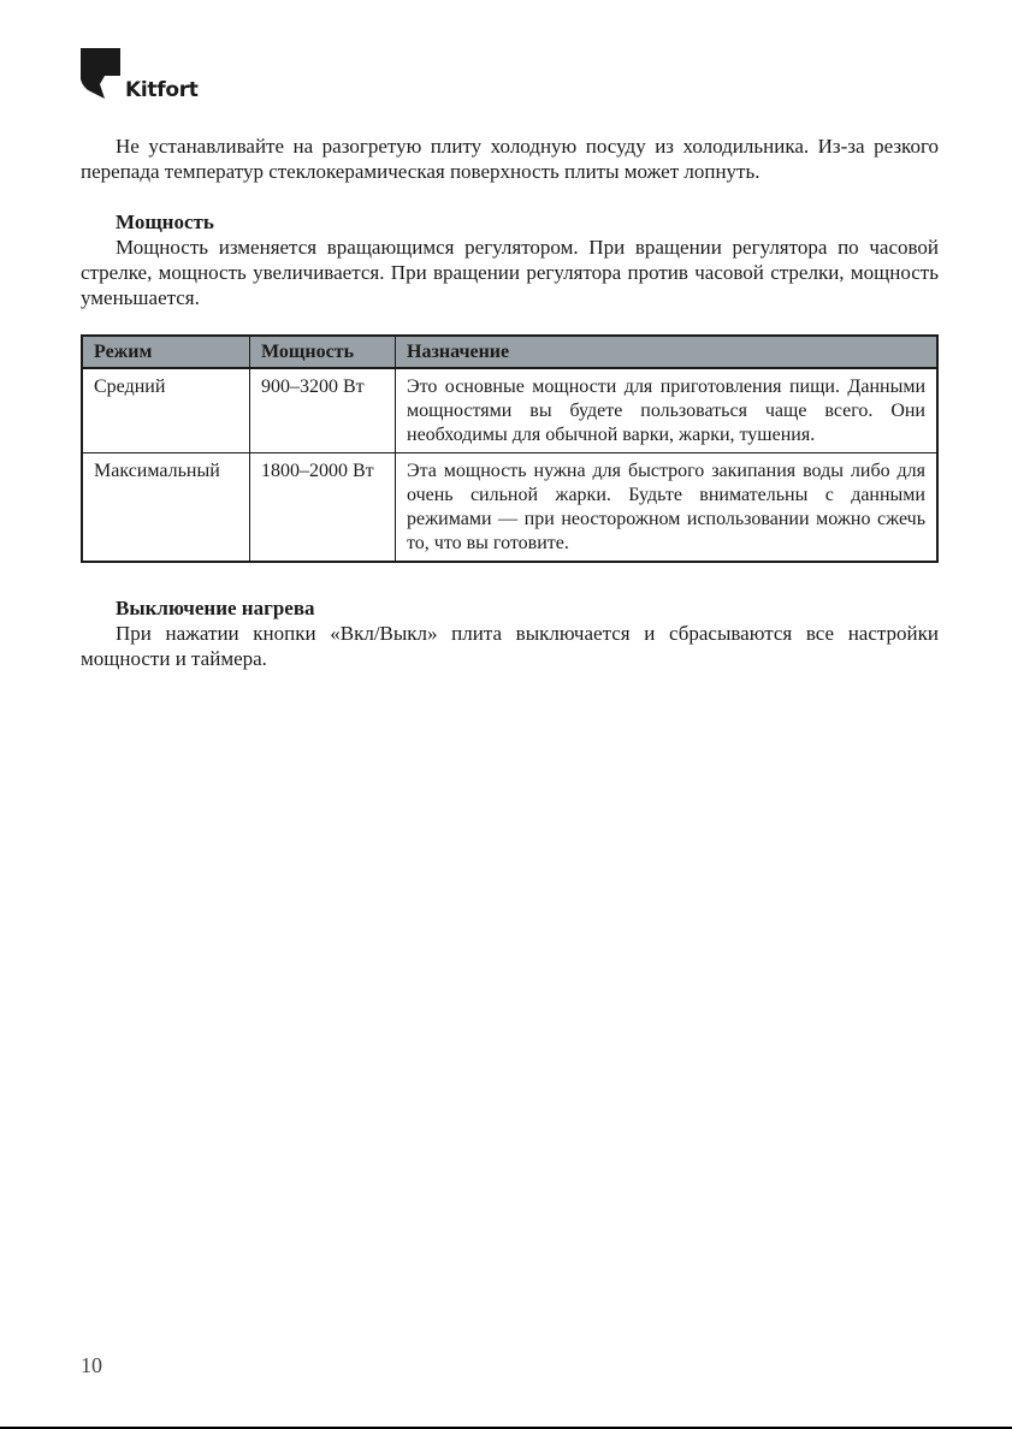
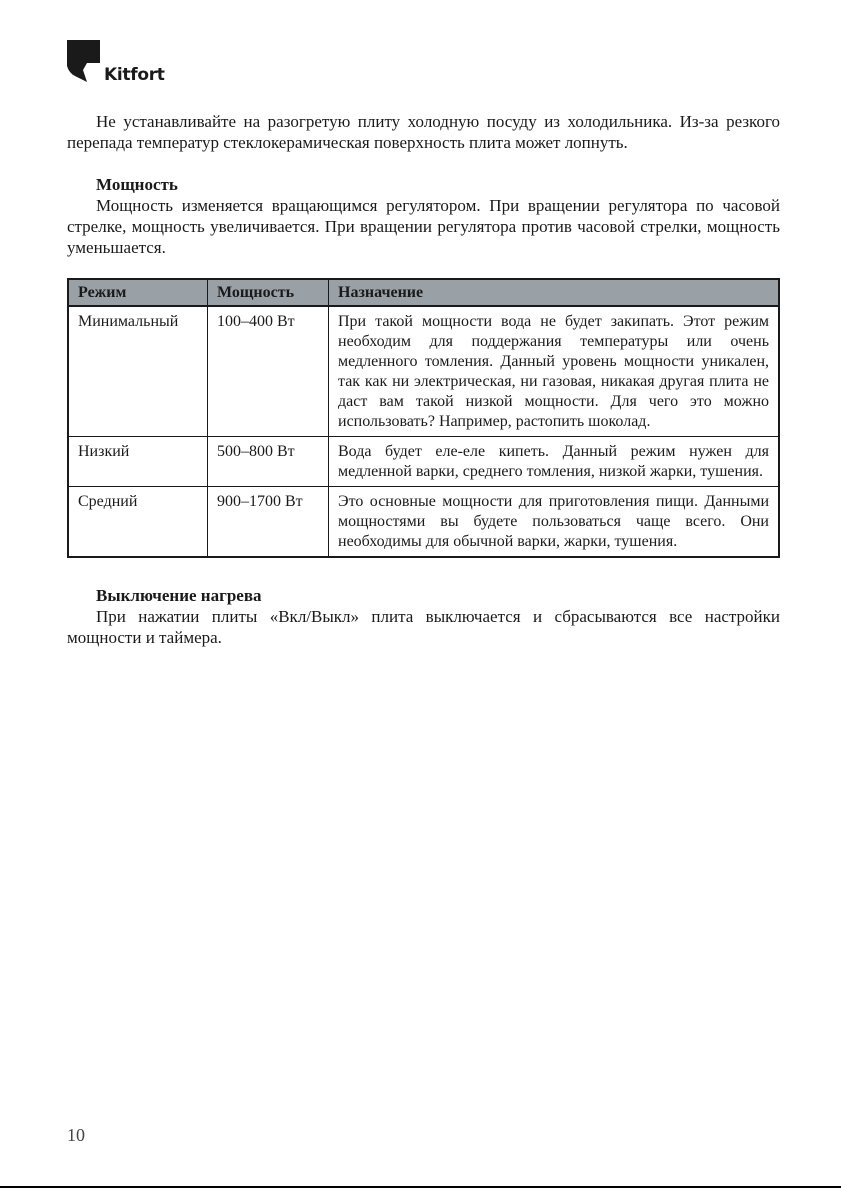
  Kitfort
- Не устанавливайте на разогретую плиту холодную посуду из холодильника. Из-за резкого перепада температур стеклокерамическая поверхность плиты может лопнуть.
+ Не устанавливайте на разогретую плиту холодную посуду из холодильника. Из-за резкого перепада температур стеклокерамическая поверхность плита может лопнуть.
  Мощность
  Мощность изменяется вращающимся регулятором. При вращении регулятора по часовой стрелке, мощность увеличивается. При вращении регулятора против часовой стрелки, мощность уменьшается.
  Режим	Мощность	Назначение
+ Минимальный	100–400 Вт	При такой мощности вода не будет закипать. Этот режим необходим для поддержания температуры или очень медленного томления. Данный уровень мощности уникален, так как ни электрическая, ни газовая, никакая другая плита не даст вам такой низкой мощности. Для чего это можно использовать? Например, растопить шоколад.
+ Низкий	500–800 Вт	Вода будет еле-еле кипеть. Данный режим нужен для медленной варки, среднего томления, низкой жарки, тушения.
- Средний	900–3200 Вт	Это основные мощности для приготовления пищи. Данными мощностями вы будете пользоваться чаще всего. Они необходимы для обычной варки, жарки, тушения.
+ Средний	900–1700 Вт	Это основные мощности для приготовления пищи. Данными мощностями вы будете пользоваться чаще всего. Они необходимы для обычной варки, жарки, тушения.
- Максимальный	1800–2000 Вт	Эта мощность нужна для быстрого закипания воды либо для очень сильной жарки. Будьте внимательны с данными режимами — при неосторожном использовании можно сжечь то, что вы готовите.
  Выключение нагрева
- При нажатии кнопки «Вкл/Выкл» плита выключается и сбрасываются все настройки мощности и таймера.
+ При нажатии плиты «Вкл/Выкл» плита выключается и сбрасываются все настройки мощности и таймера.
  10
